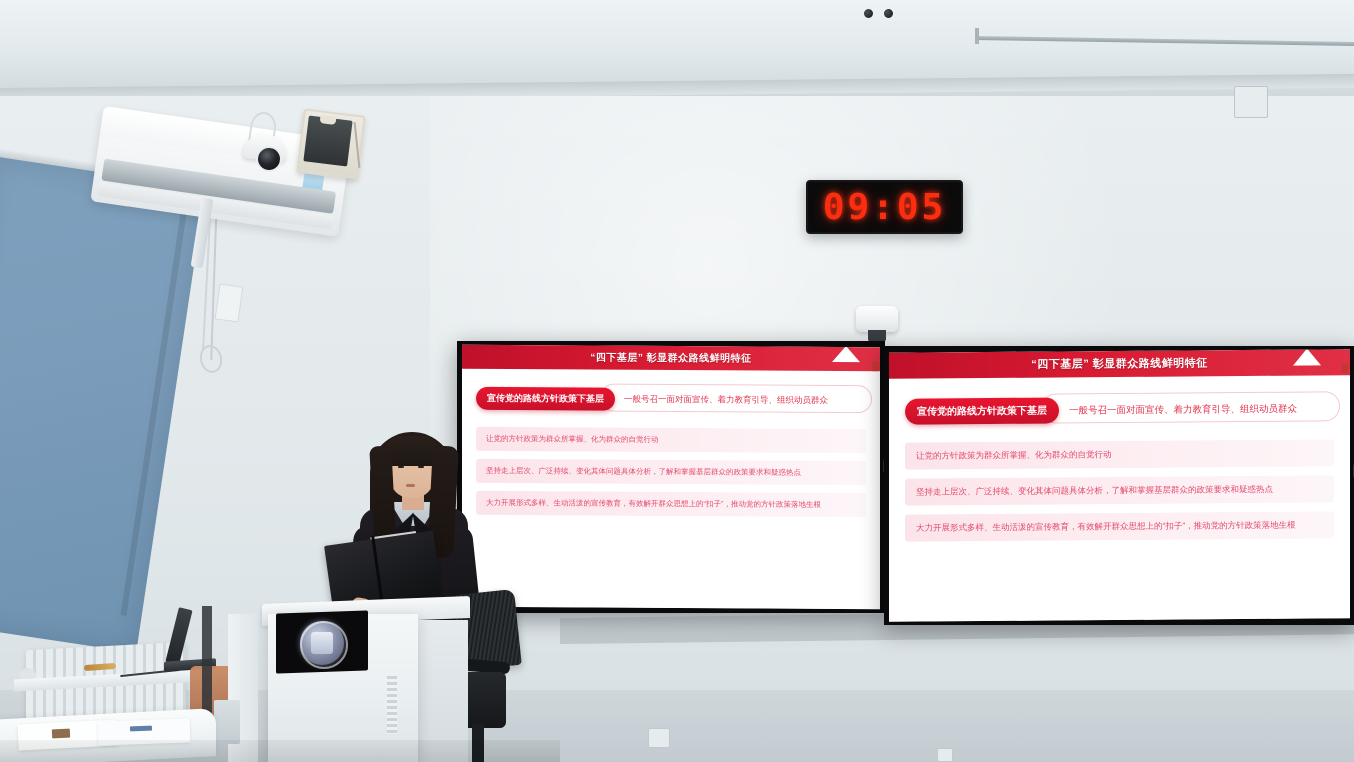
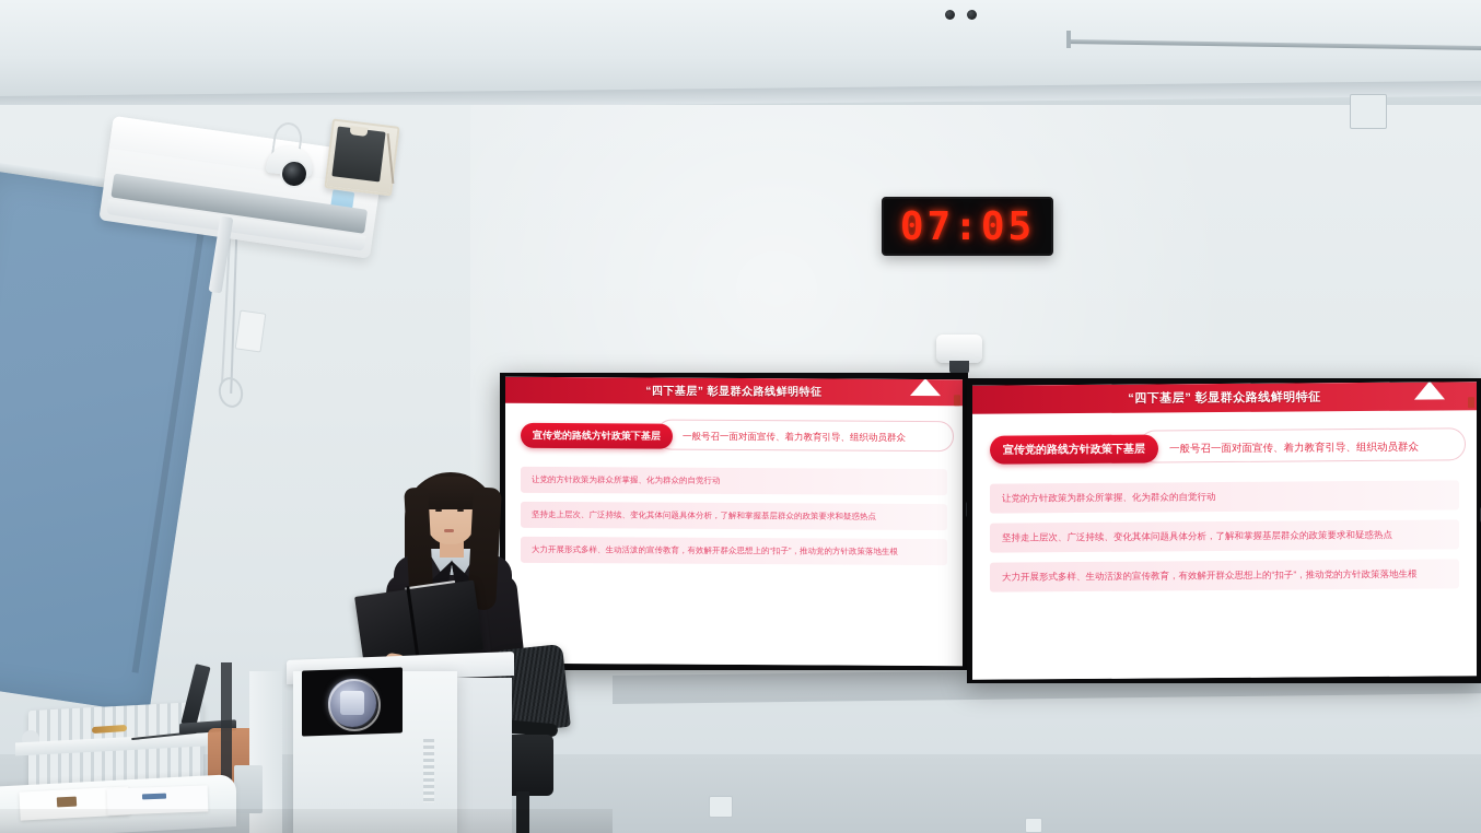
- 09:05
+ 07:05
  “四下基层” 彰显群众路线鲜明特征
  宣传党的路线方针政策下基层
  一般号召一面对面宣传、着力教育引导、组织动员群众
  让党的方针政策为群众所掌握、化为群众的自觉行动
  坚持走上层次、广泛持续、变化其体问题具体分析，了解和掌握基层群众的政策要求和疑惑热点
  大力开展形式多样、生动活泼的宣传教育，有效解开群众思想上的“扣子”，推动党的方针政策落地生根
  “四下基层” 彰显群众路线鲜明特征
  宣传党的路线方针政策下基层
  一般号召一面对面宣传、着力教育引导、组织动员群众
  让党的方针政策为群众所掌握、化为群众的自觉行动
  坚持走上层次、广泛持续、变化其体问题具体分析，了解和掌握基层群众的政策要求和疑惑热点
  大力开展形式多样、生动活泼的宣传教育，有效解开群众思想上的“扣子”，推动党的方针政策落地生根
